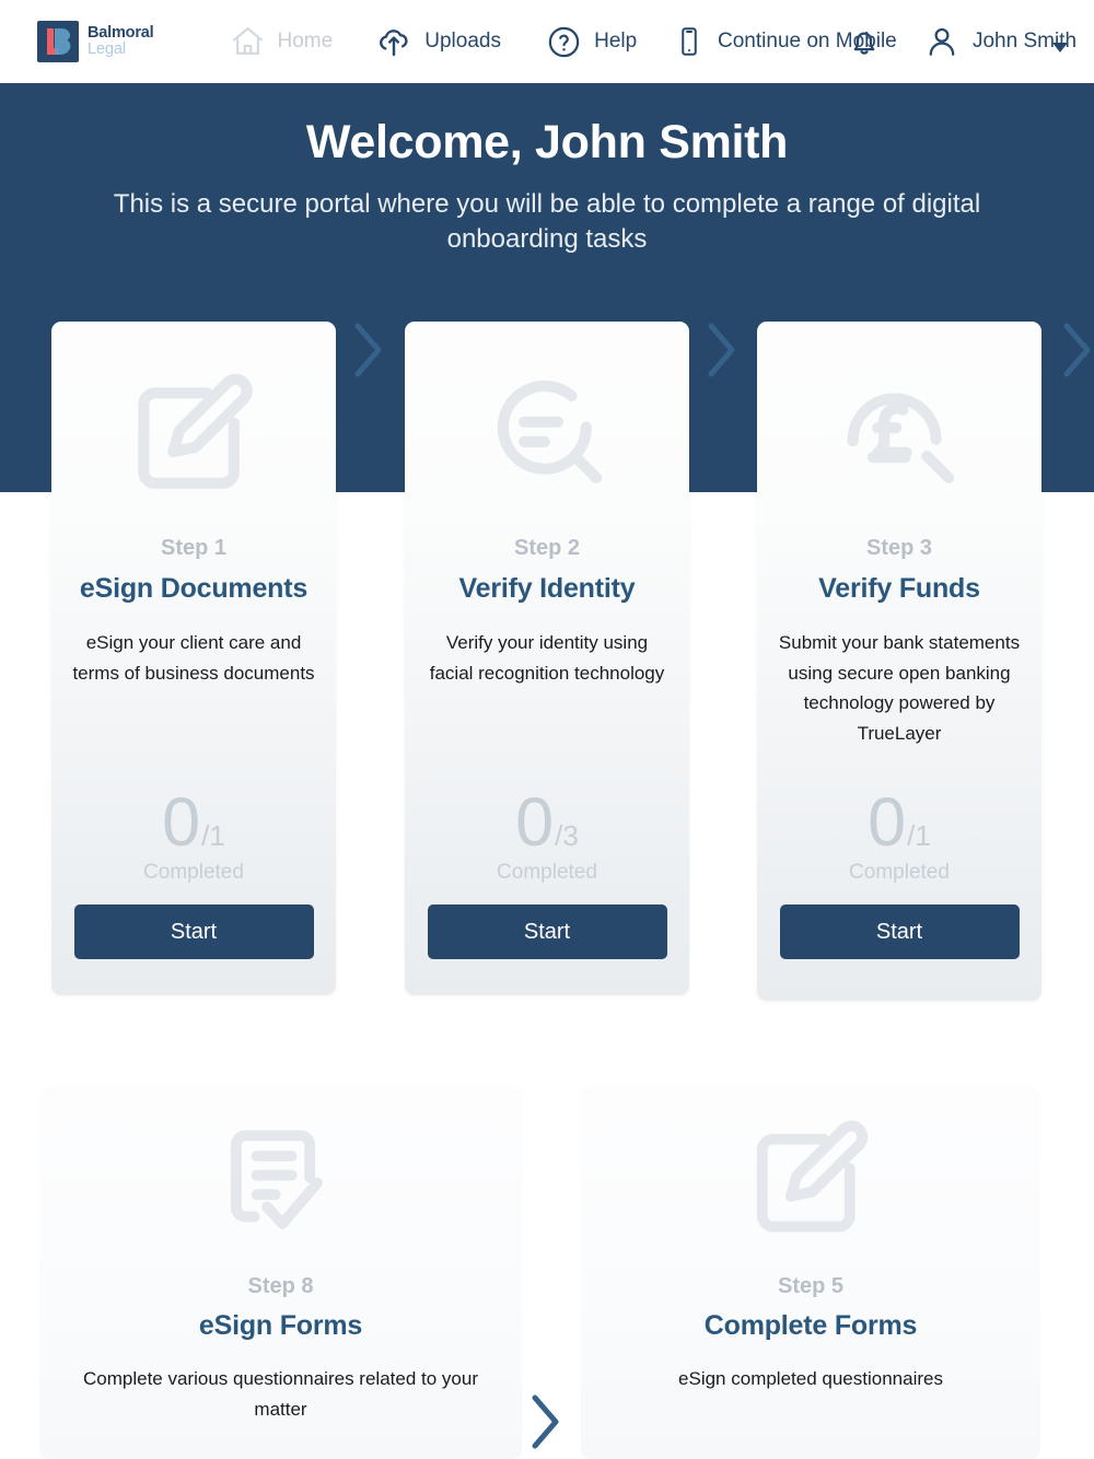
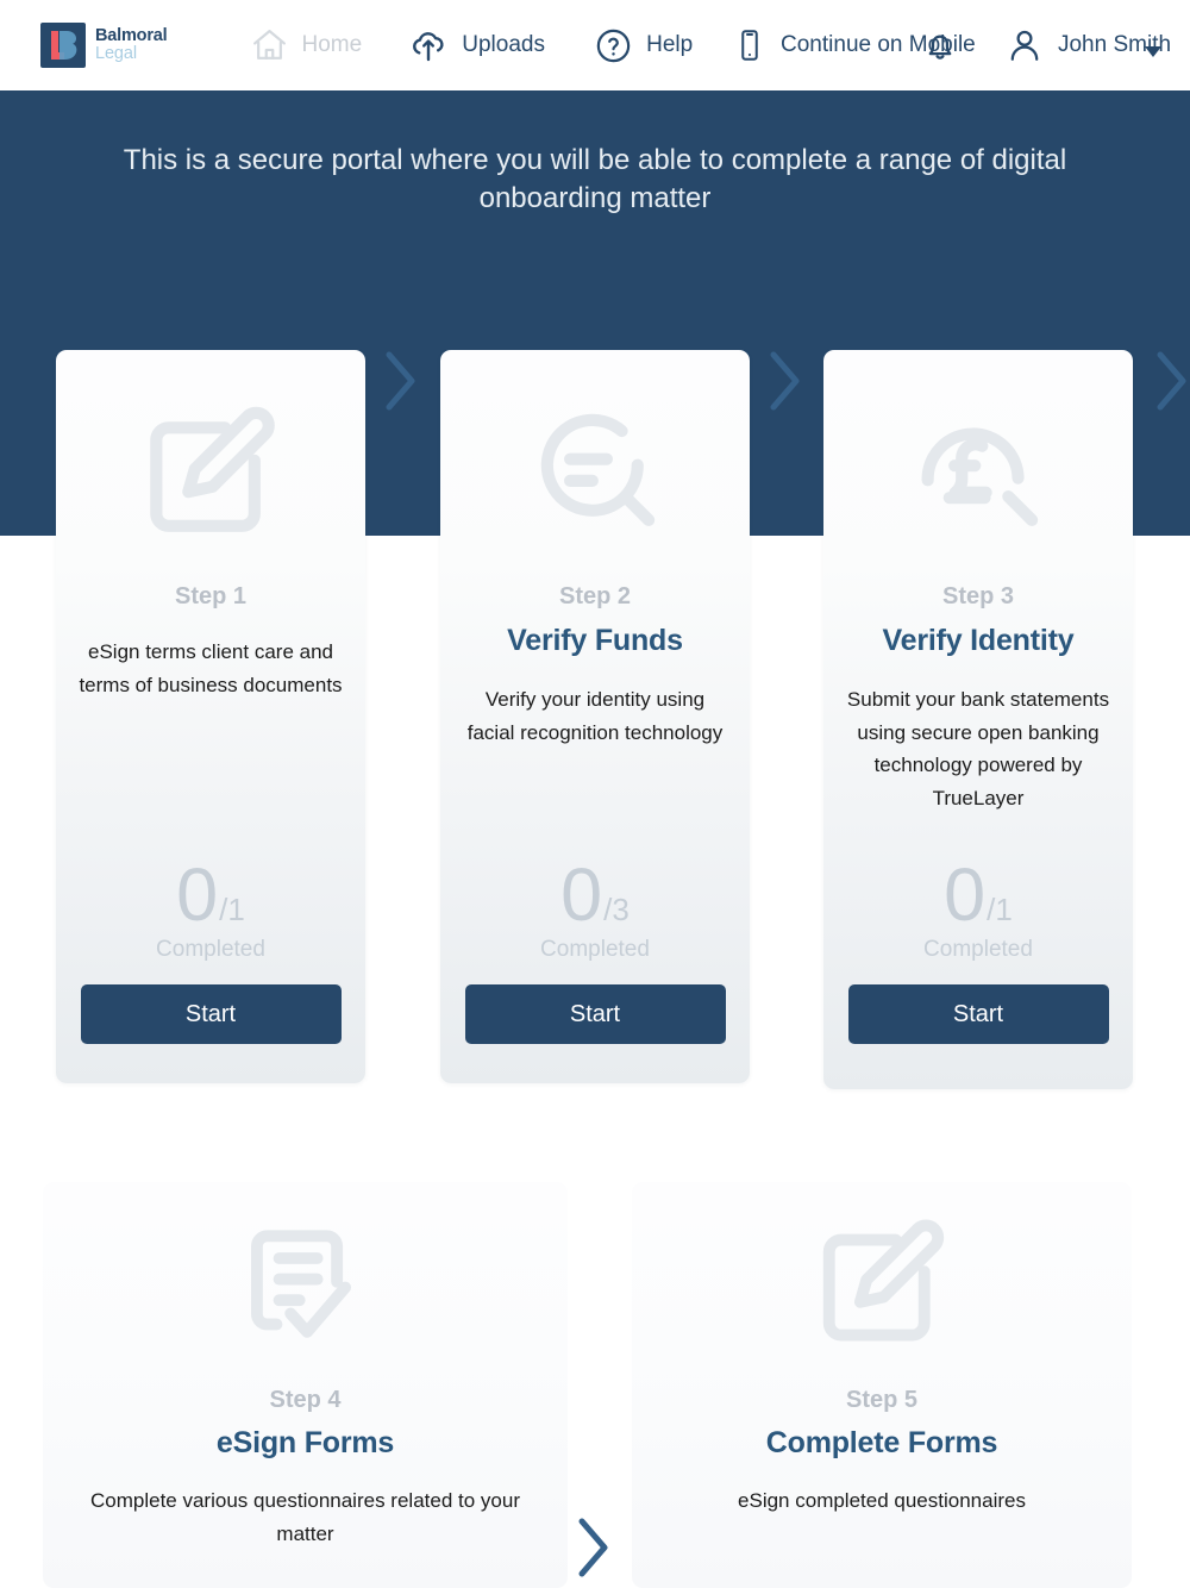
  Balmoral
  Legal
  Home
  Uploads
  Help
  John Smh
- Welcome, John Smith
- This is a secure portal where you will be able to complete a range of digital onboarding tasks
+ This is a secure portal where you will be able to complete a range of digital onboarding matter
  Step 1
- eSign Documents
- eSign your client care and terms of business documents
+ eSign terms client care and terms of business documents
  0
  /1
  Completed
  Start
  Step 2
- Verify Identity
+ Verify Funds
  Verify your identity using facial recognition technology
  0
  /3
  Completed
  Start
  Step 3
- Verify Funds
+ Verify Identity
  Submit your bank statements using secure open banking technology powered by TrueLayer
  0
  /1
  Completed
  Start
- Step 8
+ Step 4
  eSign Forms
  Complete various questionnaires related to your matter
  Step 5
  Complete Forms
  eSign completed questionnaires
